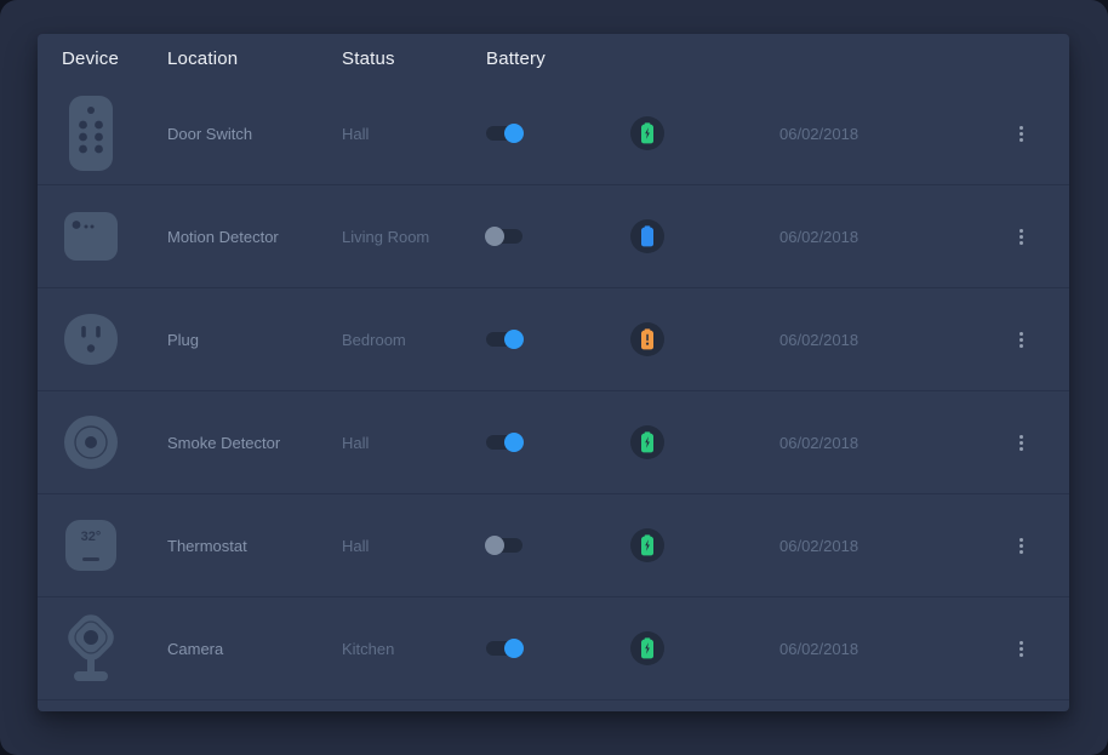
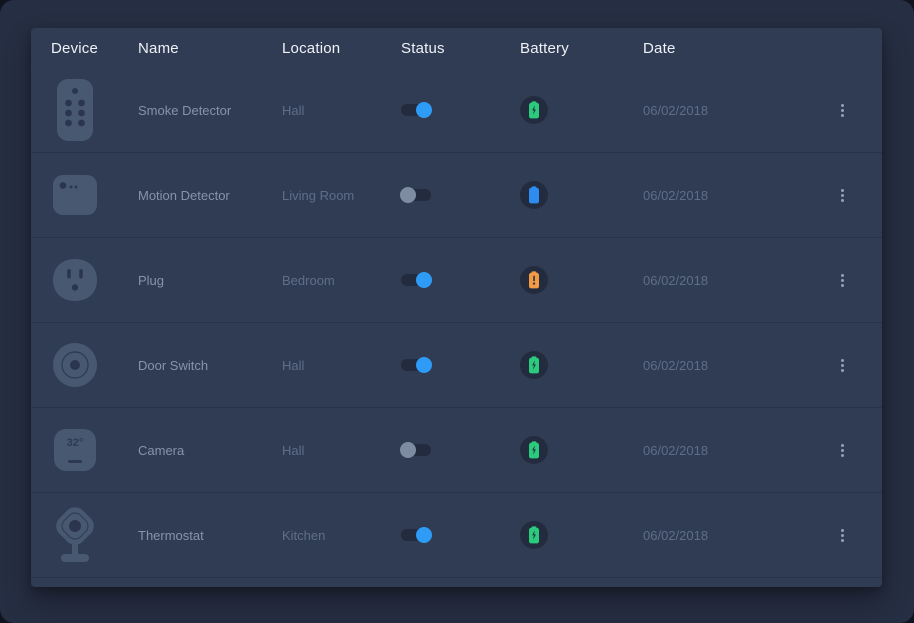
  Device
+ Name
  Location
  Status
  Battery
+ Date
- Door Switch
+ Smoke Detector
  Hall
  06/02/2018
  Motion Detector
  Living Room
  06/02/2018
  Plug
  Bedroom
  06/02/2018
- Smoke Detector
+ Door Switch
  Hall
  06/02/2018
  32°
- Thermostat
+ Camera
  Hall
  06/02/2018
- Camera
+ Thermostat
  Kitchen
  06/02/2018
